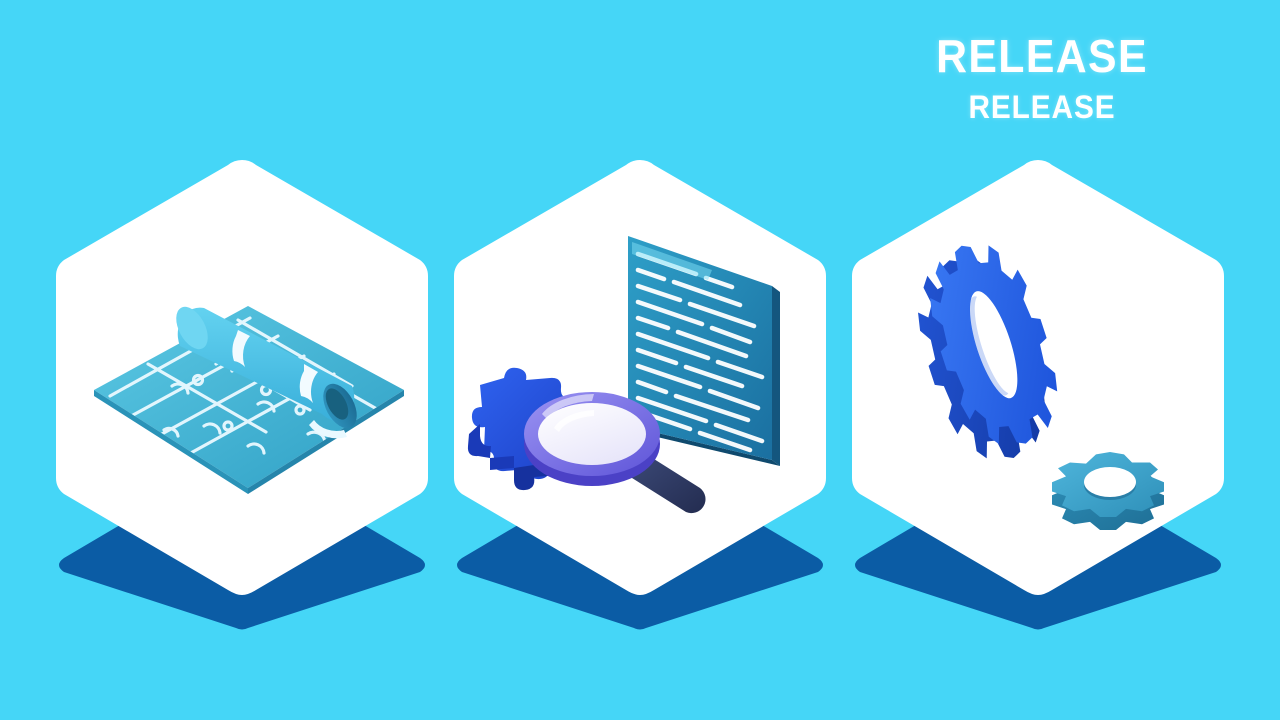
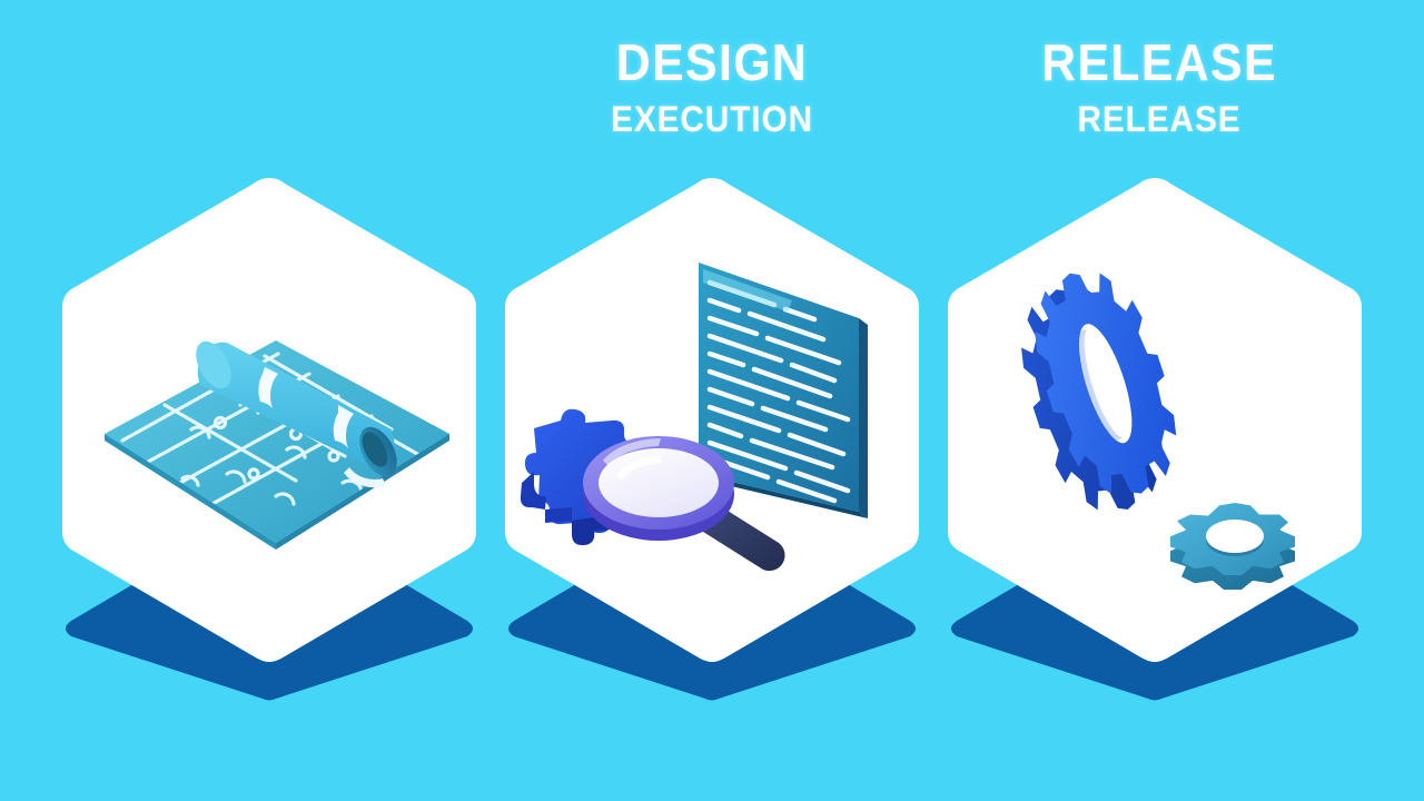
+ DESIGN
+ EXECUTION
  RELEASE
  RELEASE
